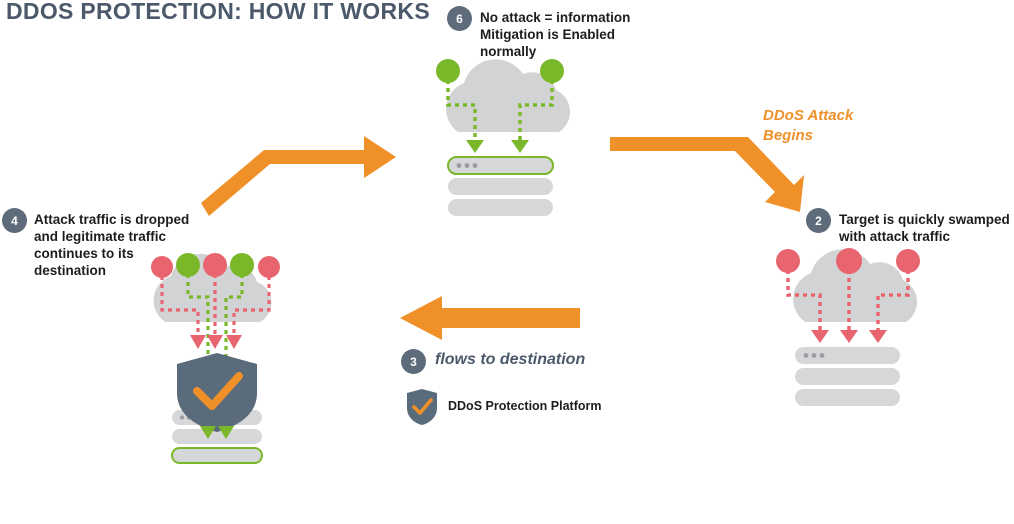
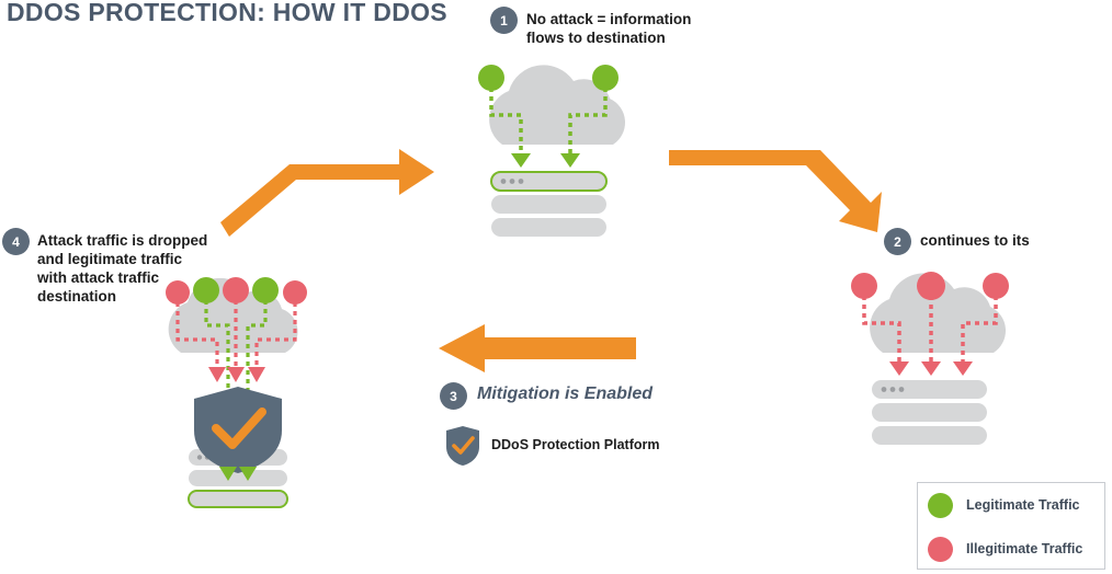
- DDOS PROTECTION: HOW IT WORKS
+ DDOS PROTECTION: HOW IT DDOS
- 6
+ 1
  No attack = information
- Mitigation is Enabled
+ flows to destination
- normally
- DDoS Attack
- Begins
  2
- Target is quickly swamped
- with attack traffic
+ continues to its
  3
- flows to destination
+ Mitigation is Enabled
  DDoS Protection Platform
  4
  Attack traffic is dropped
  and legitimate traffic
- continues to its
+ with attack traffic
  destination
+ Legitimate Traffic
+ Illegitimate Traffic
